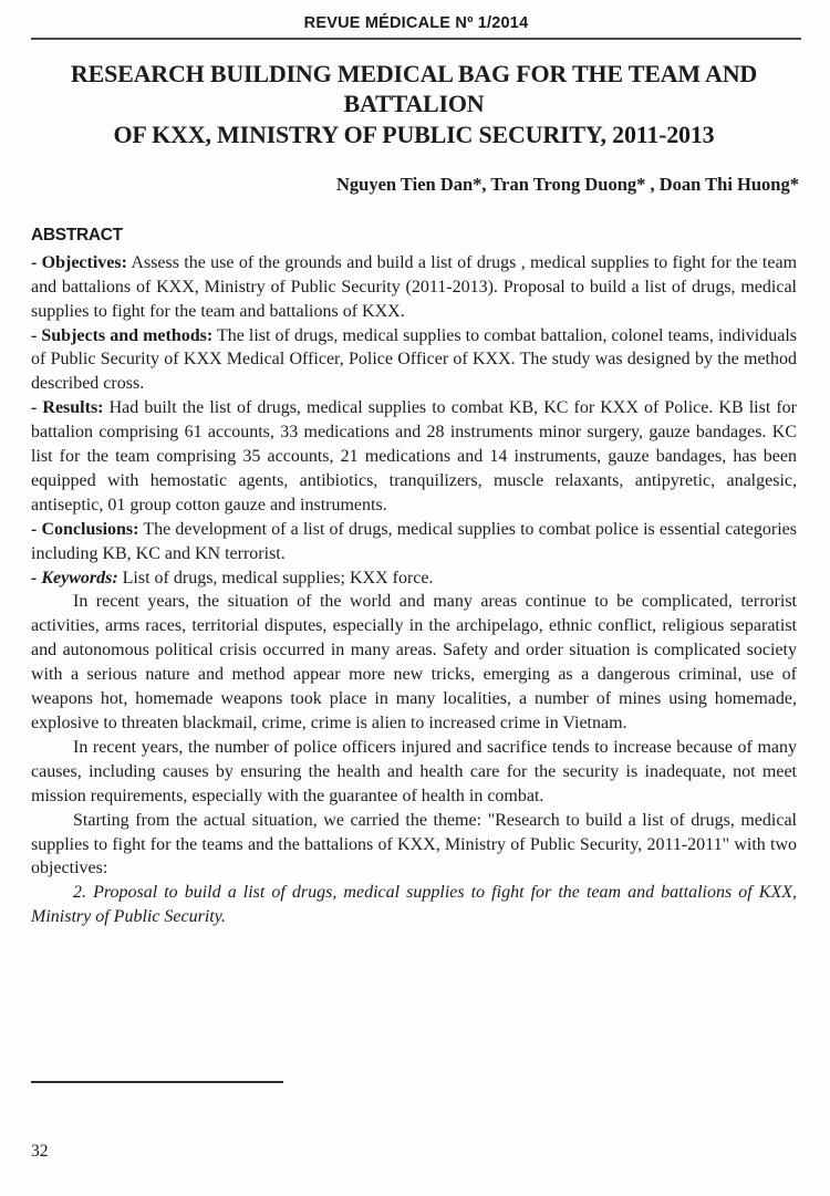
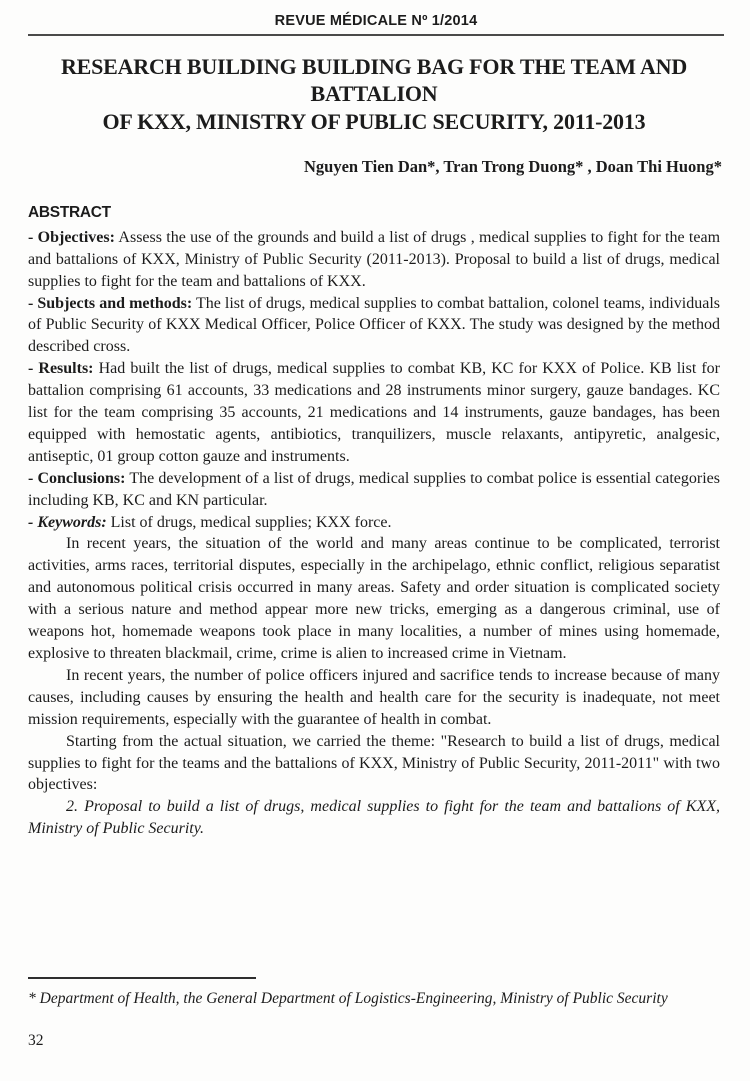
  REVUE MÉDICALE Nº 1/2014
- RESEARCH BUILDING MEDICAL BAG FOR THE TEAM AND BATTALION
+ RESEARCH BUILDING BUILDING BAG FOR THE TEAM AND BATTALION
  OF KXX, MINISTRY OF PUBLIC SECURITY, 2011-2013
  Nguyen Tien Dan*, Tran Trong Duong* , Doan Thi Huong*
  ABSTRACT
  - Objectives: Assess the use of the grounds and build a list of drugs , medical supplies to fight for the team and battalions of KXX, Ministry of Public Security (2011-2013). Proposal to build a list of drugs, medical supplies to fight for the team and battalions of KXX.
  - Subjects and methods: The list of drugs, medical supplies to combat battalion, colonel teams, individuals of Public Security of KXX Medical Officer, Police Officer of KXX. The study was designed by the method described cross.
  - Results: Had built the list of drugs, medical supplies to combat KB, KC for KXX of Police. KB list for battalion comprising 61 accounts, 33 medications and 28 instruments minor surgery, gauze bandages. KC list for the team comprising 35 accounts, 21 medications and 14 instruments, gauze bandages, has been equipped with hemostatic agents, antibiotics, tranquilizers, muscle relaxants, antipyretic, analgesic, antiseptic, 01 group cotton gauze and instruments.
- - Conclusions: The development of a list of drugs, medical supplies to combat police is essential categories including KB, KC and KN terrorist.
+ - Conclusions: The development of a list of drugs, medical supplies to combat police is essential categories including KB, KC and KN particular.
  - Keywords: List of drugs, medical supplies; KXX force.
  In recent years, the situation of the world and many areas continue to be complicated, terrorist activities, arms races, territorial disputes, especially in the archipelago, ethnic conflict, religious separatist and autonomous political crisis occurred in many areas. Safety and order situation is complicated society with a serious nature and method appear more new tricks, emerging as a dangerous criminal, use of weapons hot, homemade weapons took place in many localities, a number of mines using homemade, explosive to threaten blackmail, crime, crime is alien to increased crime in Vietnam.
  In recent years, the number of police officers injured and sacrifice tends to increase because of many causes, including causes by ensuring the health and health care for the security is inadequate, not meet mission requirements, especially with the guarantee of health in combat.
  Starting from the actual situation, we carried the theme: "Research to build a list of drugs, medical supplies to fight for the teams and the battalions of KXX, Ministry of Public Security, 2011-2011" with two objectives:
  2. Proposal to build a list of drugs, medical supplies to fight for the team and battalions of KXX, Ministry of Public Security.
+ * Department of Health, the General Department of Logistics-Engineering, Ministry of Public Security
  32
